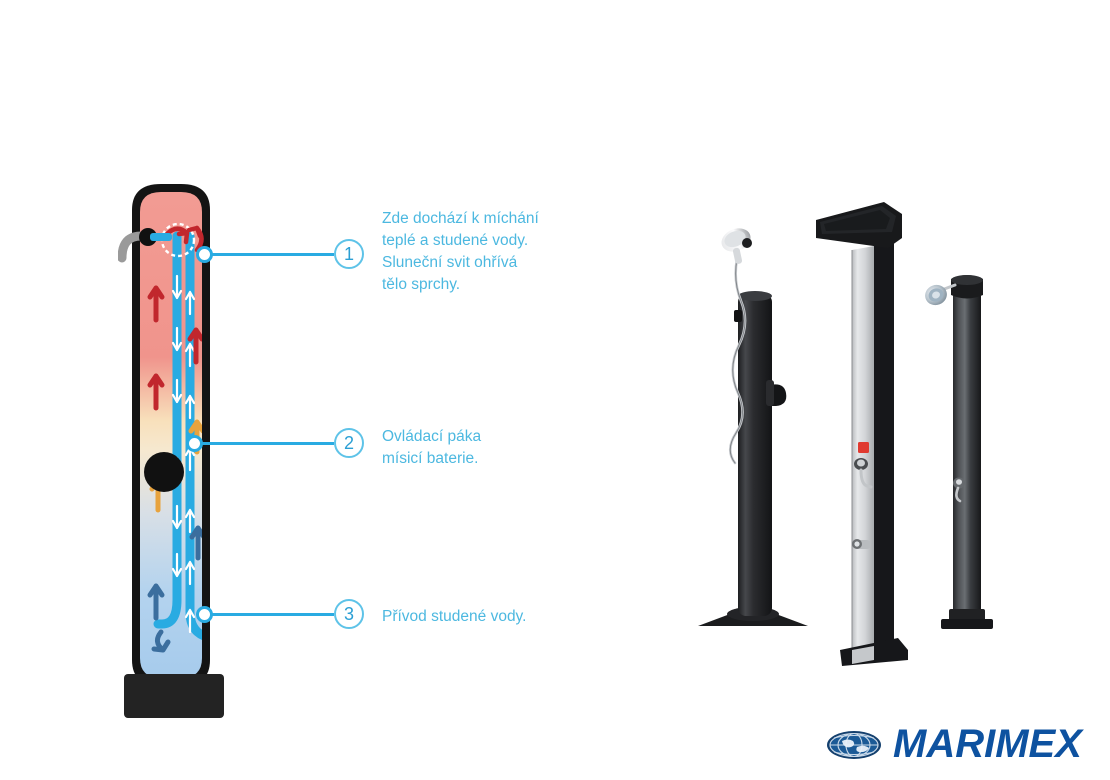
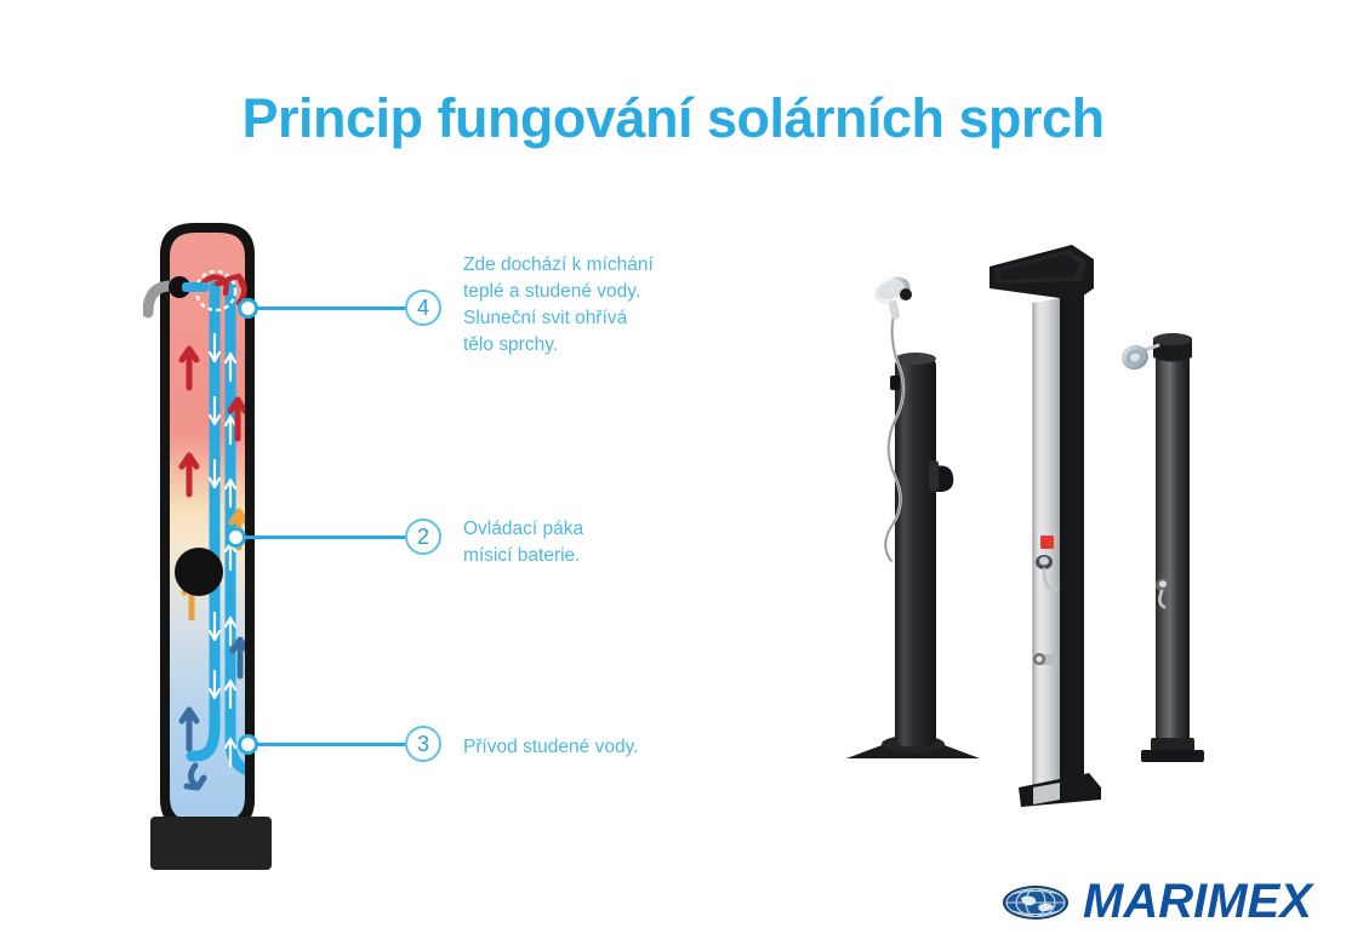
+ Princip fungování solárních sprch
- 1
+ 4
  Zde dochází k míchání
  teplé a studené vody.
  Sluneční svit ohřívá
  tělo sprchy.
  2
  Ovládací páka
  mísicí baterie.
  3
  Přívod studené vody.
  MARIMEX
